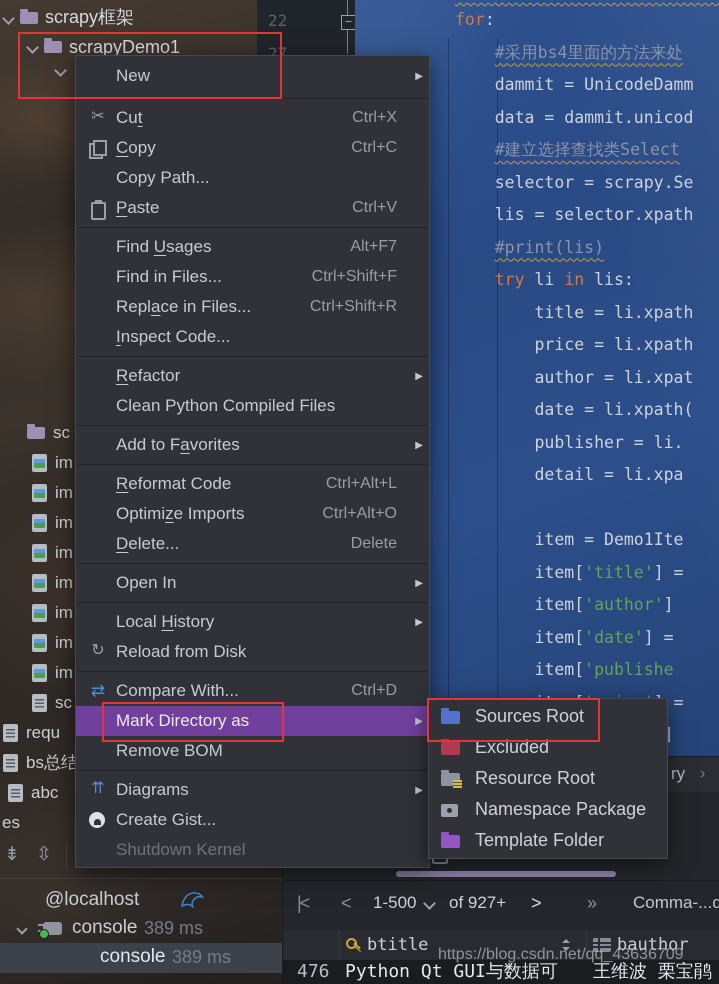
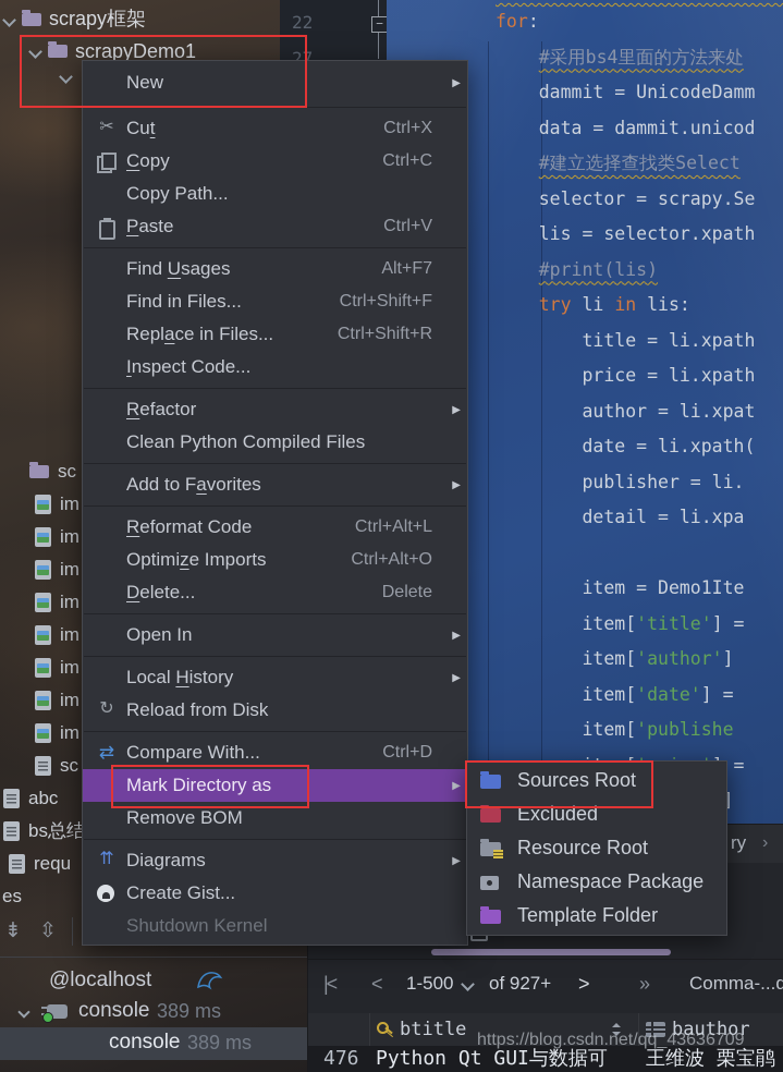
  scrapy框架
  scrapyDemo1
  sc
  im
  im
  im
  im
  im
  im
  im
  im
  sc
- requ
+ abc
  bs总结
- abc
+ requ
  es
  ⇟
  ⇳
  @localhost
  console
  389 ms
  console
  389 ms
  22
  27
  −
  for:
  #采用bs4里面的方法来处
  dammit = UnicodeDamm
  data = dammit.unicod
  #建立选择查找类Select
  selector = scrapy.Se
  lis = selector.xpath
  #print(lis)
  try li in lis:
  title = li.xpath
  price = li.xpath
  author = li.xpat
  date = li.xpath(
  publisher = li.
  detail = li.xpa
  item = Demo1Ite
  item['title'] =
  item['author']
  item['date'] =
  item['publishe
  ry
  ›
  |<
  <
  1-500
  of 927+
  >
  »
  Comma-...d
  btitle
  bauthor
  476
  Python Qt GUI与数据可
  王维波 栗宝鹃
  New
  ▶
  ✂
  Cut
  Ctrl+X
  Copy
  Ctrl+C
  Copy Path...
  Paste
  Ctrl+V
  Find Usages
  Alt+F7
  Find in Files...
  Ctrl+Shift+F
  Replace in Files...
  Ctrl+Shift+R
  Inspect Code...
  Refactor
  ▶
  Clean Python Compiled Files
  Add to Favorites
  ▶
  Reformat Code
  Ctrl+Alt+L
  Optimize Imports
  Ctrl+Alt+O
  Delete...
  Delete
  Open In
  ▶
  Local History
  ▶
  ↻
  Reload from Disk
  ⇄
  Compare With...
  Ctrl+D
  Mark Directory as
  ▶
  Remove BOM
  ⇈
  Diagrams
  ▶
  Create Gist...
  Shutdown Kernel
  Sources Root
  Excluded
  Resource Root
  Namespace Package
  Template Folder
  https://blog.csdn.net/qq_43636709
